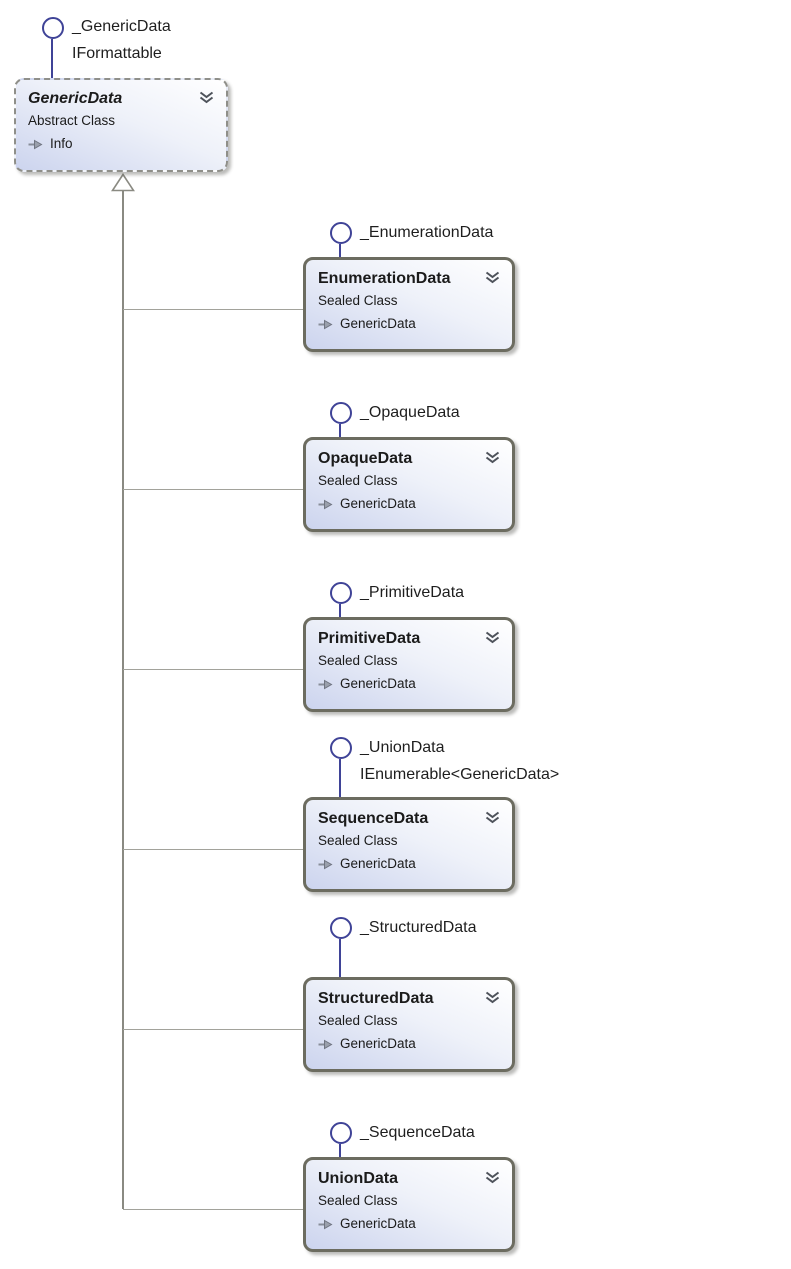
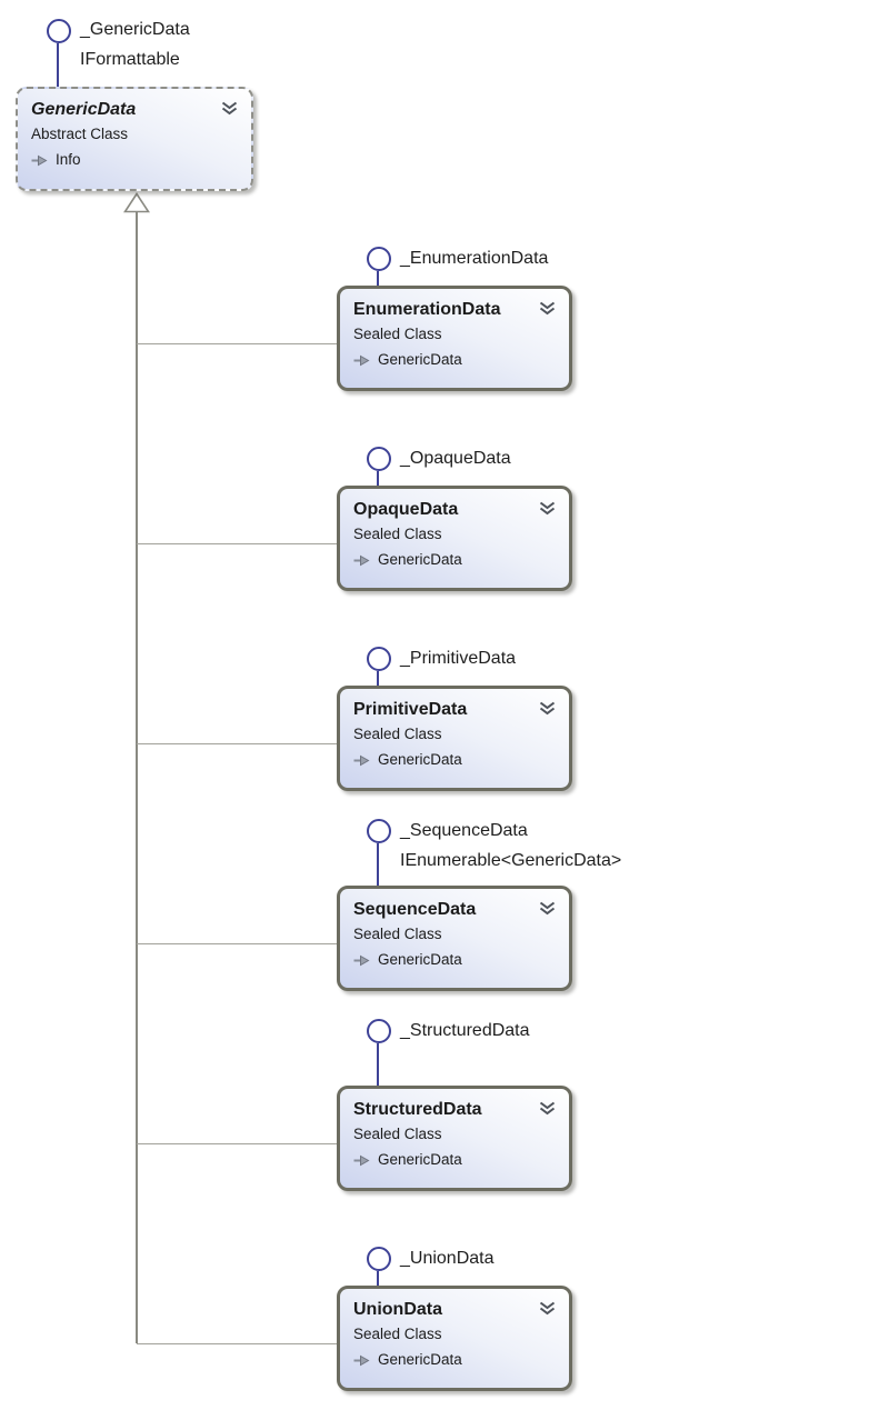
  _GenericData
  IFormattable
  GenericData
  Abstract Class
  Info
  _EnumerationData
  EnumerationData
  Sealed Class
  GenericData
  _OpaqueData
  OpaqueData
  Sealed Class
  GenericData
  _PrimitiveData
  PrimitiveData
  Sealed Class
  GenericData
- _UnionData
+ _SequenceData
  IEnumerable<GenericData>
  SequenceData
  Sealed Class
  GenericData
  _StructuredData
  StructuredData
  Sealed Class
  GenericData
- _SequenceData
+ _UnionData
  UnionData
  Sealed Class
  GenericData
